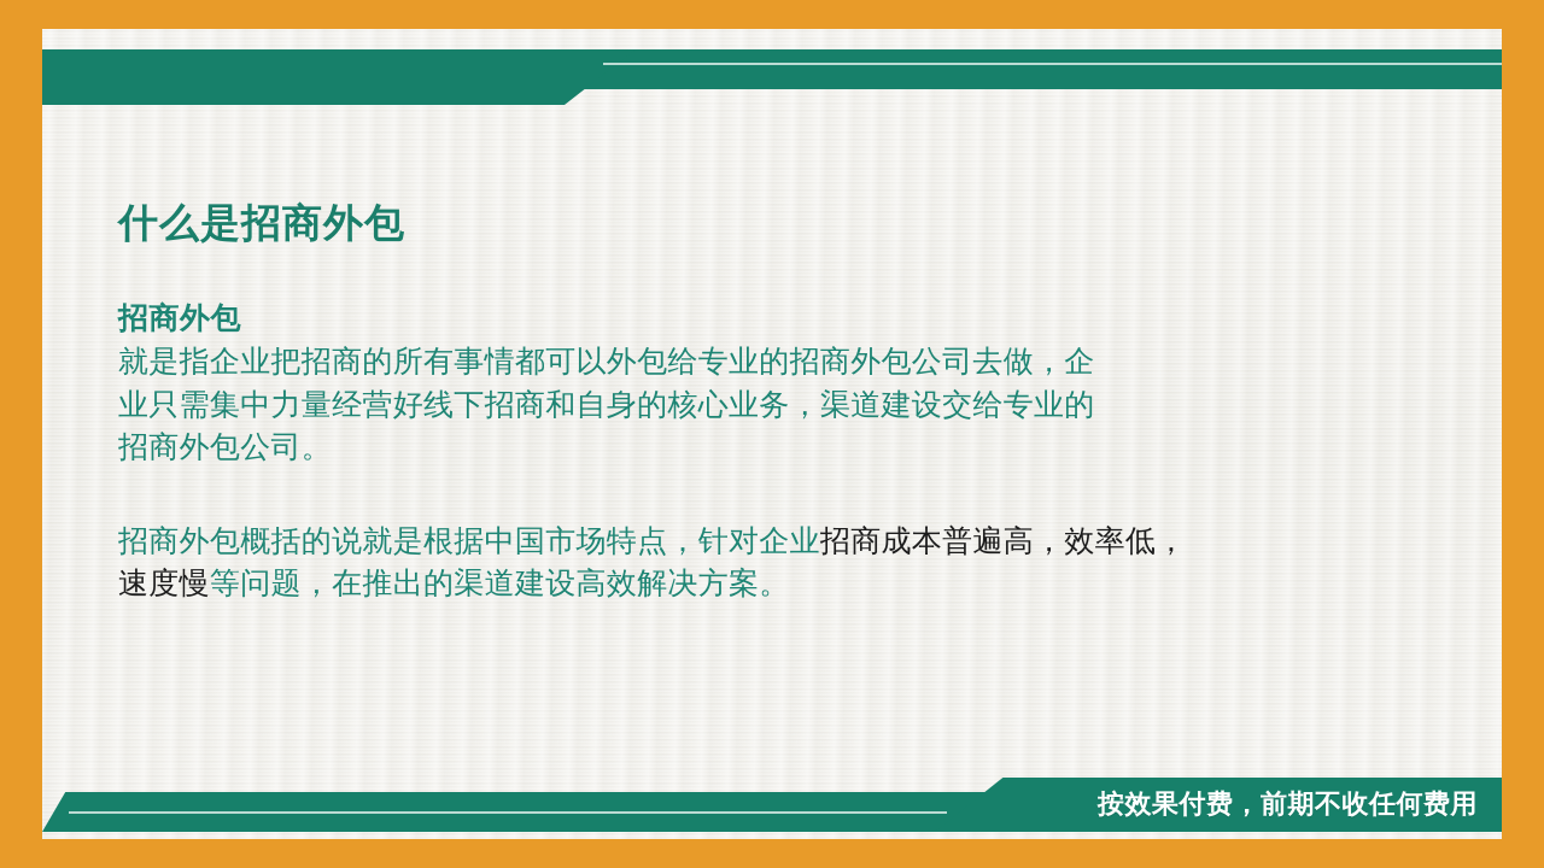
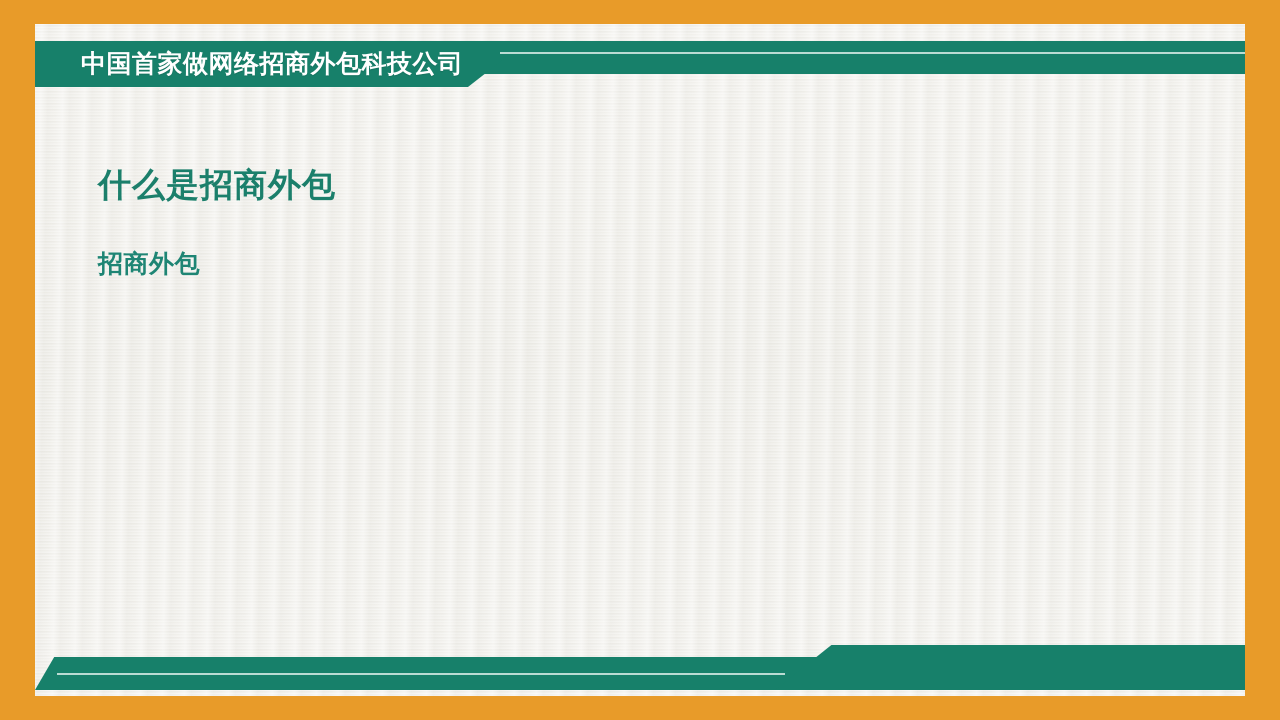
+ 中国首家做网络招商外包科技公司
  什么是招商外包
  招商外包
- 就是指企业把招商的所有事情都可以外包给专业的招商外包公司去做，企
- 业只需集中力量经营好线下招商和自身的核心业务，渠道建设交给专业的
- 招商外包公司。
- 招商外包概括的说就是根据中国市场特点，针对企业招商成本普遍高，效率低，
- 速度慢等问题，在推出的渠道建设高效解决方案。
- 按效果付费，前期不收任何费用
